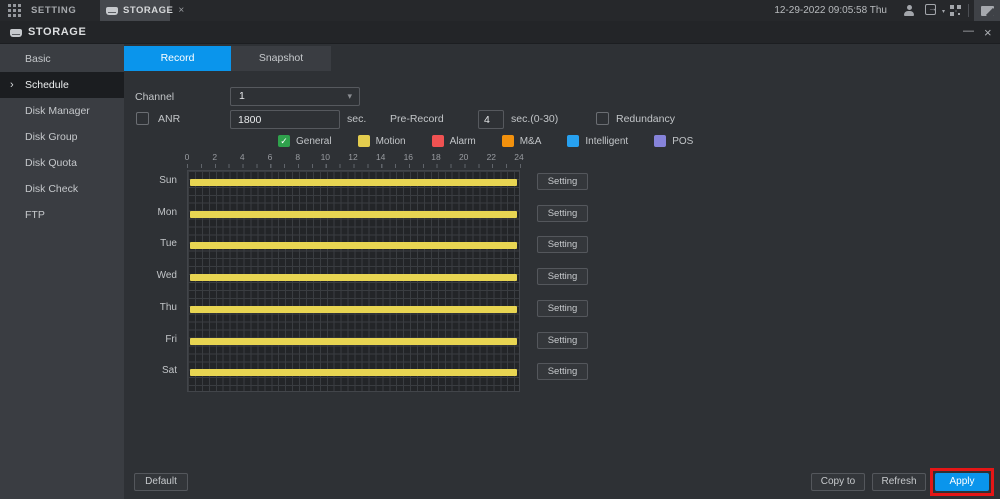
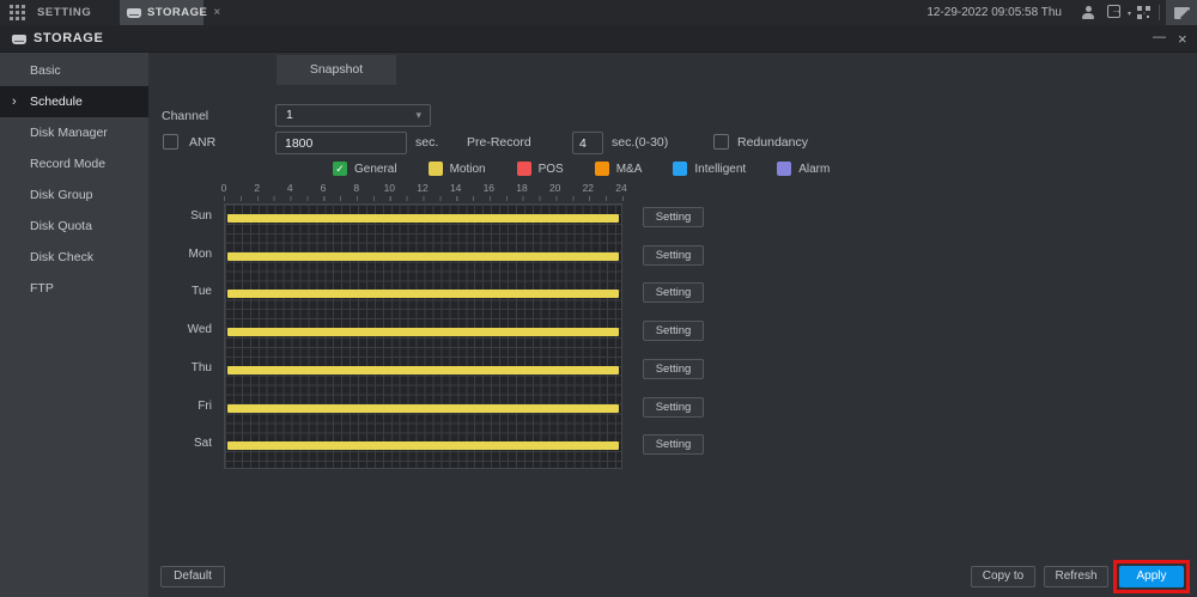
  SETTING
  STORAGE
  ×
  12-29-2022 09:05:58 Thu
  →
  STORAGE
  —
  ×
  Basic
  ›
  Schedule
  Disk Manager
+ Record Mode
  Disk Group
  Disk Quota
  Disk Check
  FTP
- Record
  Snapshot
  Channel
  1
  ▾
  ANR
  1800
  sec.
  Pre-Record
  4
  sec.(0-30)
  Redundancy
  ✓
  General
  Motion
- Alarm
+ POS
  M&A
  Intelligent
- POS
+ Alarm
  0
  2
  4
  6
  8
  10
  12
  14
  16
  18
  20
  22
  24
  Sun
  Mon
  Tue
  Wed
  Thu
  Fri
  Sat
  Setting
  Setting
  Setting
  Setting
  Setting
  Setting
  Setting
  Default
  Copy to
  Refresh
  Apply
